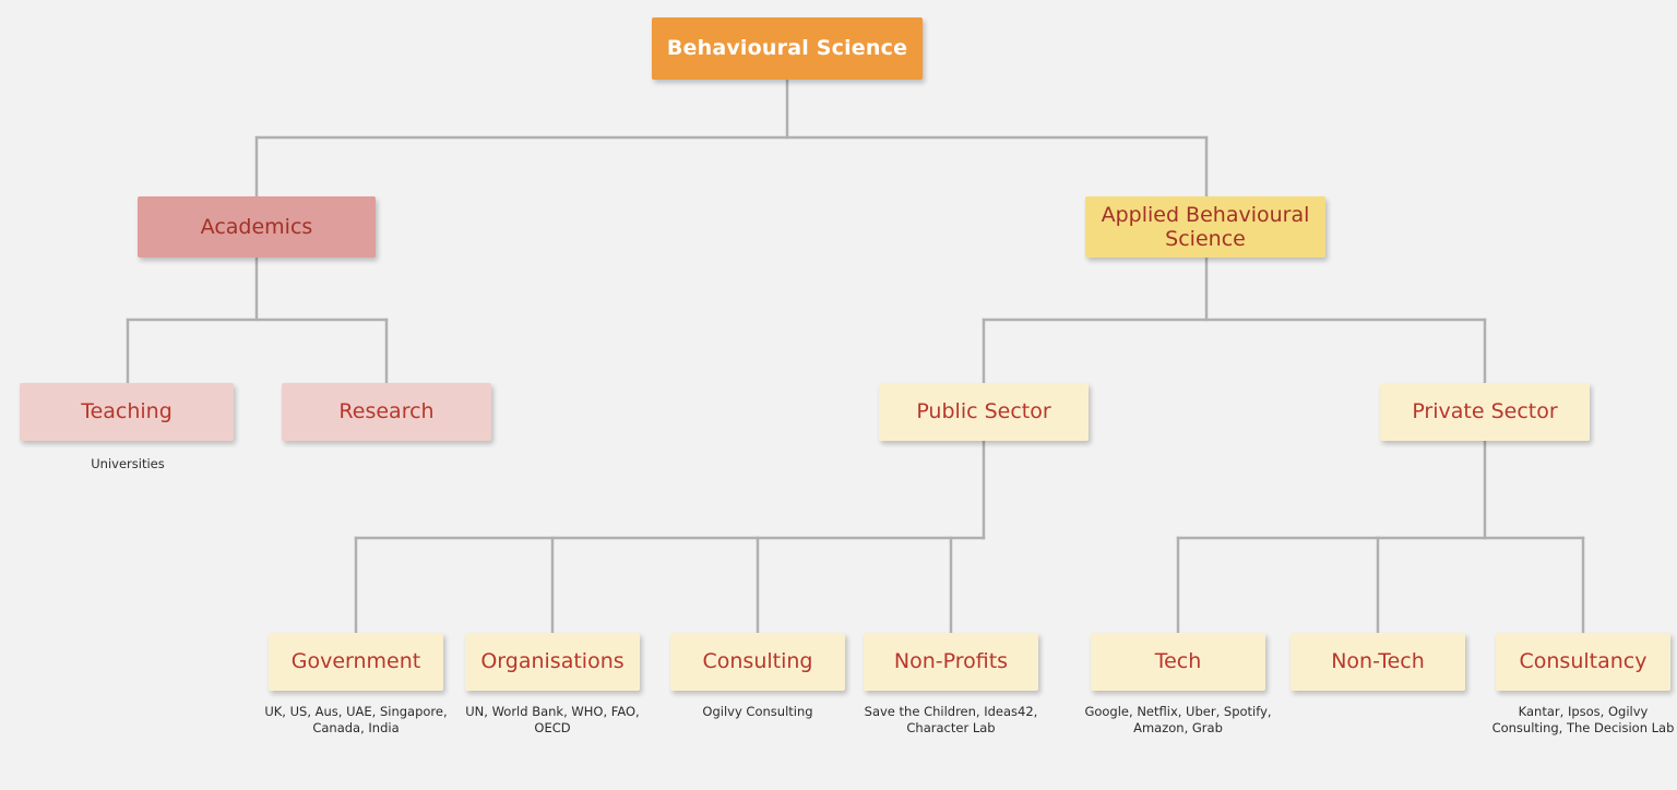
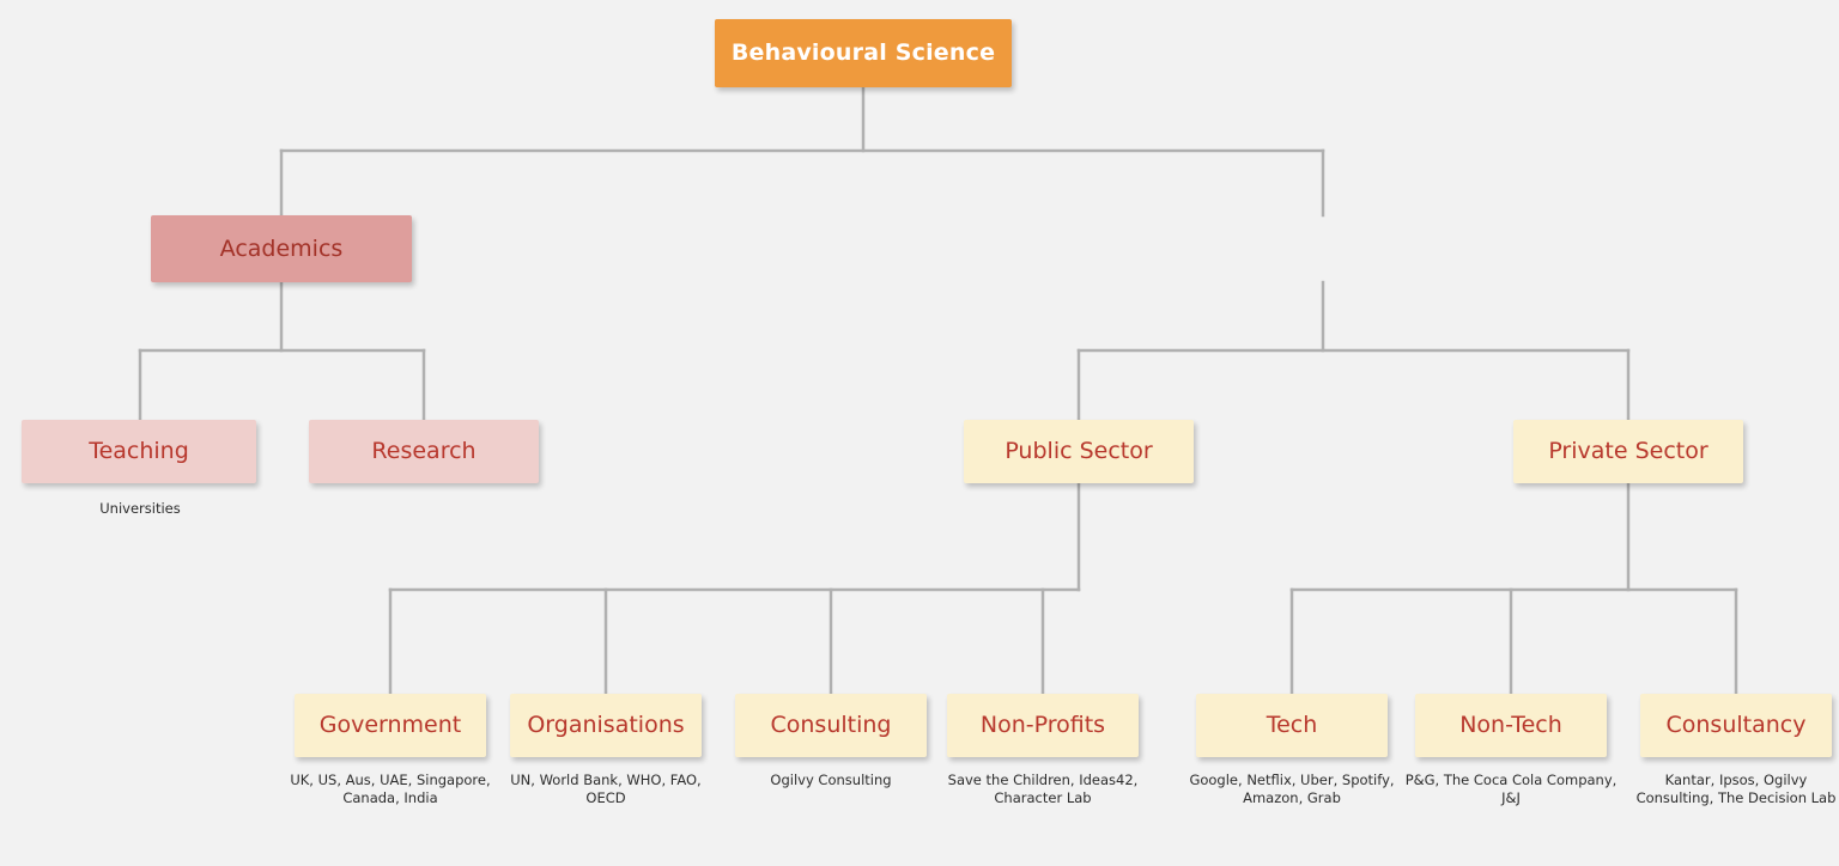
  Behavioural Science
  Academics
- Applied Behavioural Science
  Teaching
  Universities
  Research
  Public Sector
  Private Sector
  Government
  UK, US, Aus, UAE, Singapore, Canada, India
  Organisations
  UN, World Bank, WHO, FAO, OECD
  Consulting
  Ogilvy Consulting
  Non-Profits
  Save the Children, Ideas42, Character Lab
  Tech
  Google, Netflix, Uber, Spotify, Amazon, Grab
  Non-Tech
+ P&G, The Coca Cola Company, J&J
  Consultancy
  Kantar, Ipsos, Ogilvy Consulting, The Decision Lab
